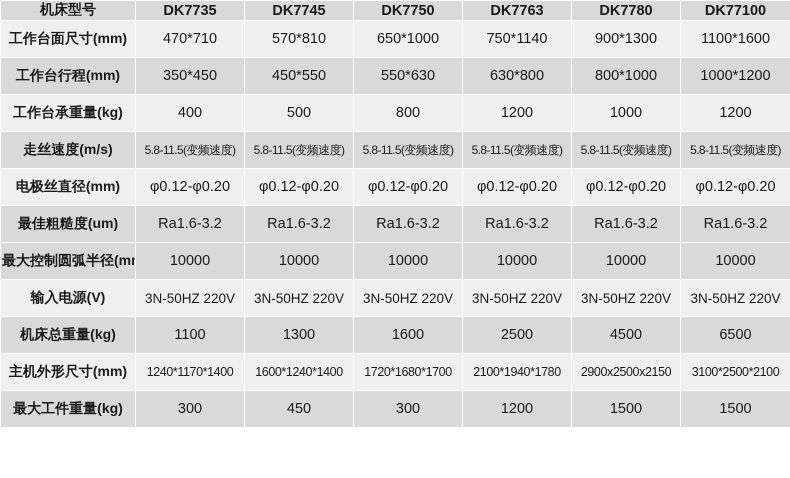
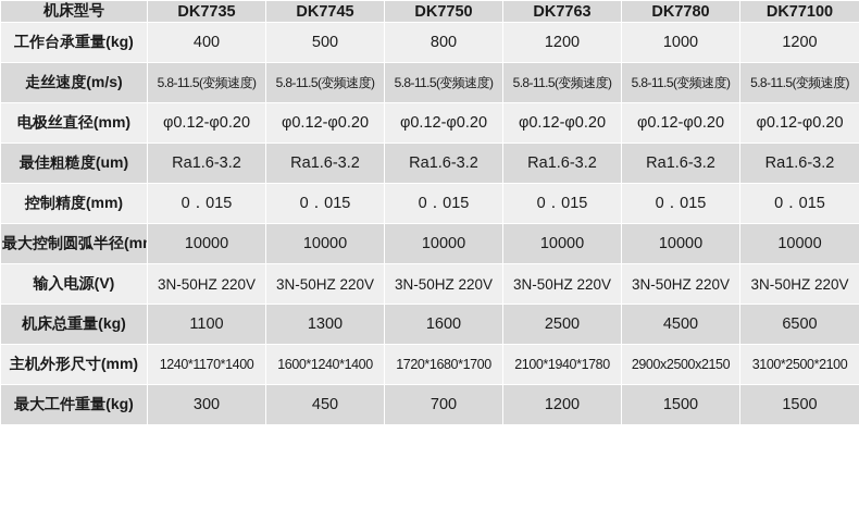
  机床型号	DK7735	DK7745	DK7750	DK7763	DK7780	DK77100
- 工作台面尺寸(mm)	470*710	570*810	650*1000	750*1140	900*1300	1100*1600
- 工作台行程(mm)	350*450	450*550	550*630	630*800	800*1000	1000*1200
  工作台承重量(kg)	400	500	800	1200	1000	1200
  走丝速度(m/s)	5.8-11.5(变频速度)	5.8-11.5(变频速度)	5.8-11.5(变频速度)	5.8-11.5(变频速度)	5.8-11.5(变频速度)	5.8-11.5(变频速度)
  电极丝直径(mm)	φ0.12-φ0.20	φ0.12-φ0.20	φ0.12-φ0.20	φ0.12-φ0.20	φ0.12-φ0.20	φ0.12-φ0.20
  最佳粗糙度(um)	Ra1.6-3.2	Ra1.6-3.2	Ra1.6-3.2	Ra1.6-3.2	Ra1.6-3.2	Ra1.6-3.2
+ 控制精度(mm)	0．015	0．015	0．015	0．015	0．015	0．015
  最大控制圆弧半径(m	10000	10000	10000	10000	10000	10000
  输入电源(V)	3N-50HZ 220V	3N-50HZ 220V	3N-50HZ 220V	3N-50HZ 220V	3N-50HZ 220V	3N-50HZ 220V
  机床总重量(kg)	1100	1300	1600	2500	4500	6500
  主机外形尺寸(mm)	1240*1170*1400	1600*1240*1400	1720*1680*1700	2100*1940*1780	2900x2500x2150	3100*2500*2100
- 最大工件重量(kg)	300	450	300	1200	1500	1500
+ 最大工件重量(kg)	300	450	700	1200	1500	1500
